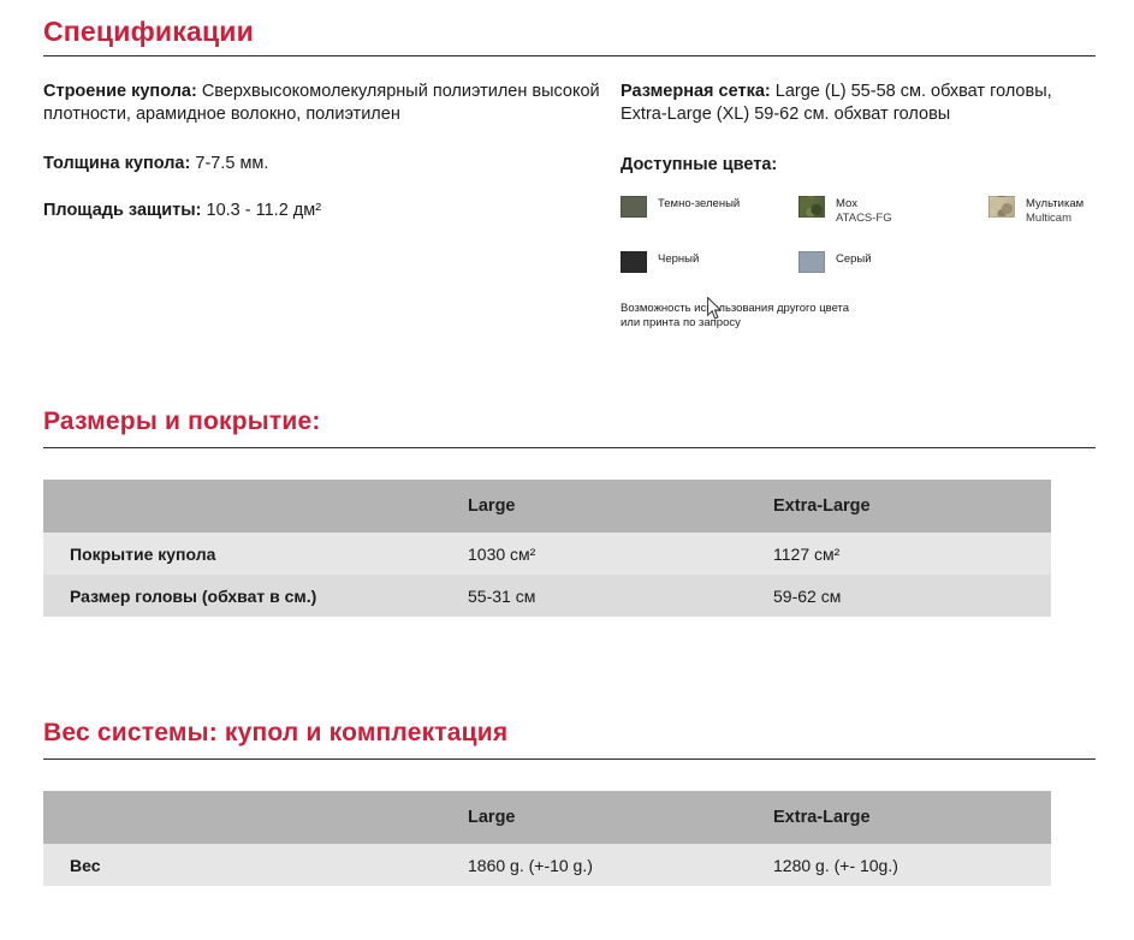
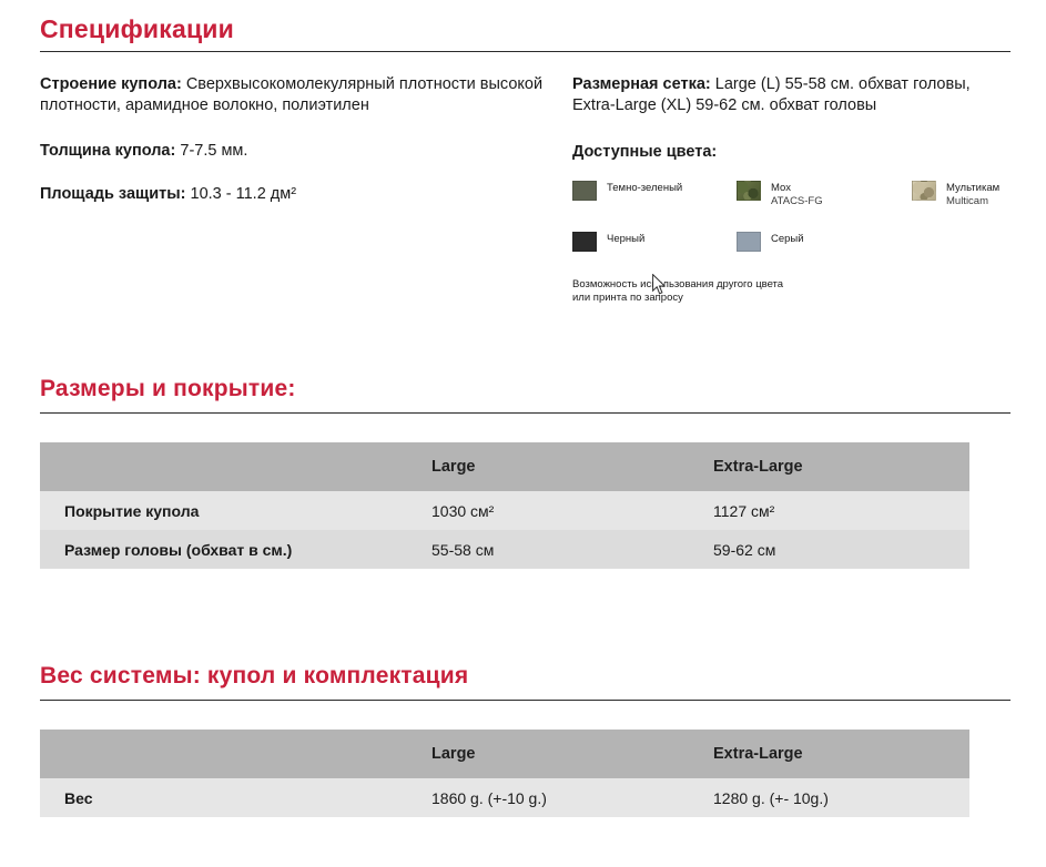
  Спецификации
- Строение купола: Сверхвысокомолекулярный полиэтилен высокой плотности, арамидное волокно, полиэтилен
+ Строение купола: Сверхвысокомолекулярный плотности высокой плотности, арамидное волокно, полиэтилен
  Толщина купола: 7-7.5 мм.
  Площадь защиты: 10.3 - 11.2 дм²
  Размерная сетка: Large (L) 55-58 см. обхват головы, Extra-Large (XL) 59-62 см. обхват головы
  Доступные цвета:
  Темно-зеленый
  Мох
  ATACS-FG
  Мультикам
  Multicam
  Черный
  Серый
  Возможность исльзования другого цвета или принта по запросу
  Размеры и покрытие:
  	Large	Extra-Large
  Покрытие купола	1030 см²	1127 см²
- Размер головы (обхват в см.)	55-31 см	59-62 см
+ Размер головы (обхват в см.)	55-58 см	59-62 см
  Вес системы: купол и комплектация
  	Large	Extra-Large
  Вес	1860 g. (+-10 g.)	1280 g. (+- 10g.)
